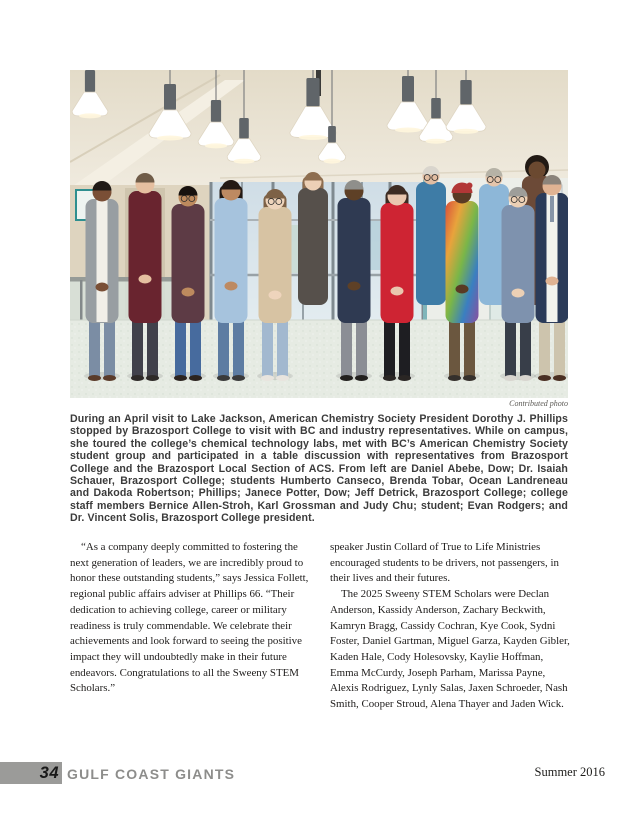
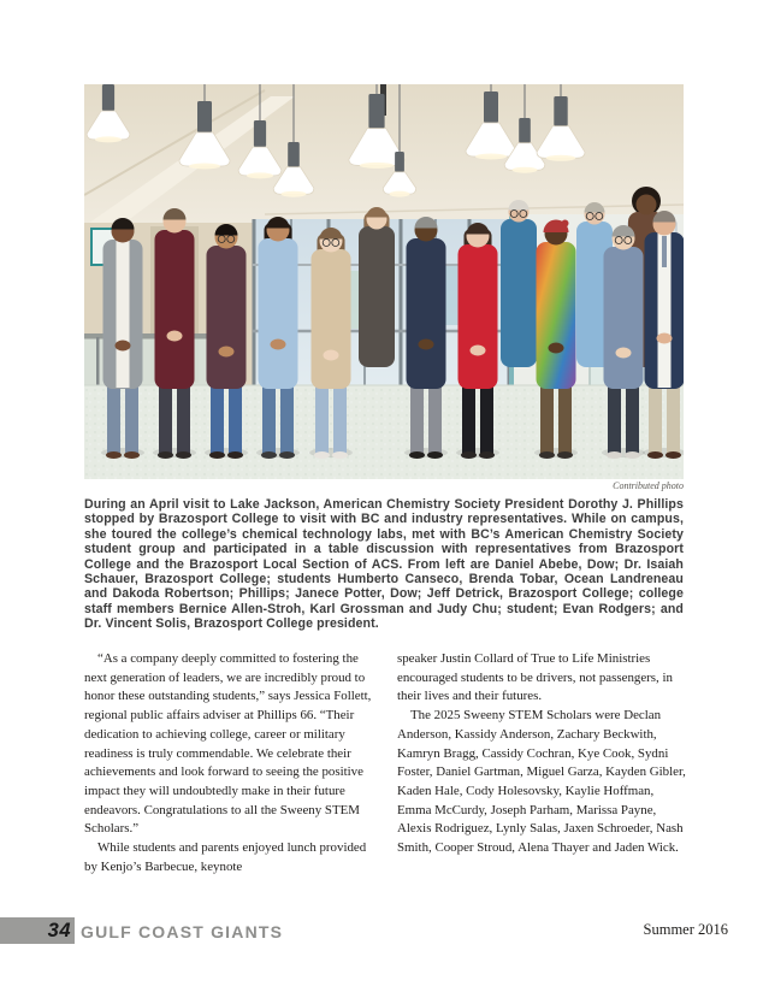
  Contributed photo
  During an April visit to Lake Jackson, American Chemistry Society President Dorothy J. Phillips stopped by Brazosport College to visit with BC and industry representatives. While on campus, she toured the college’s chemical technology labs, met with BC’s American Chemistry Society student group and participated in a table discussion with representatives from Brazosport College and the Brazosport Local Section of ACS. From left are Daniel Abebe, Dow; Dr. Isaiah Schauer, Brazosport College; students Humberto Canseco, Brenda Tobar, Ocean Landreneau and Dakoda Robertson; Phillips; Janece Potter, Dow; Jeff Detrick, Brazosport College; college staff members Bernice Allen-Stroh, Karl Grossman and Judy Chu; student; Evan Rodgers; and Dr. Vincent Solis, Brazosport College president.
  “As a company deeply committed to fostering the next generation of leaders, we are incredibly proud to honor these outstanding students,” says Jessica Follett, regional public affairs adviser at Phillips 66. “Their dedication to achieving college, career or military readiness is truly commendable. We celebrate their achievements and look forward to seeing the positive impact they will undoubtedly make in their future endeavors. Congratulations to all the Sweeny STEM Scholars.”
+ While students and parents enjoyed lunch provided by Kenjo’s Barbecue, keynote
  speaker Justin Collard of True to Life Ministries encouraged students to be drivers, not passengers, in their lives and their futures.
  The 2025 Sweeny STEM Scholars were Declan Anderson, Kassidy Anderson, Zachary Beckwith, Kamryn Bragg, Cassidy Cochran, Kye Cook, Sydni Foster, Daniel Gartman, Miguel Garza, Kayden Gibler, Kaden Hale, Cody Holesovsky, Kaylie Hoffman, Emma McCurdy, Joseph Parham, Marissa Payne, Alexis Rodriguez, Lynly Salas, Jaxen Schroeder, Nash Smith, Cooper Stroud, Alena Thayer and Jaden Wick.
  34
  GULF COAST GIANTS
  Summer 2016
